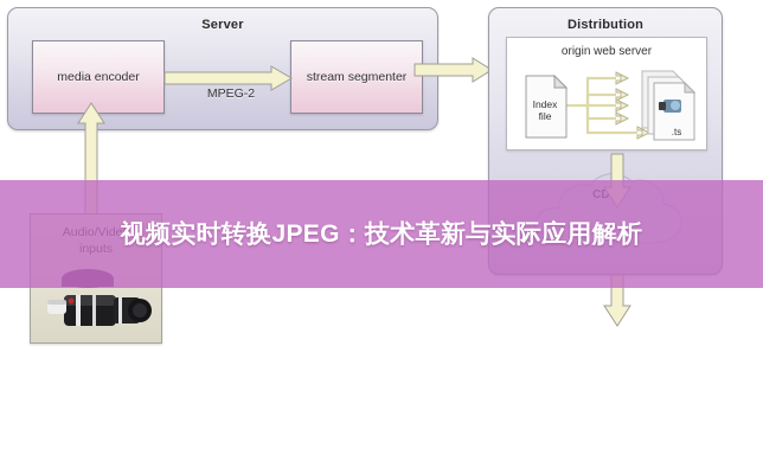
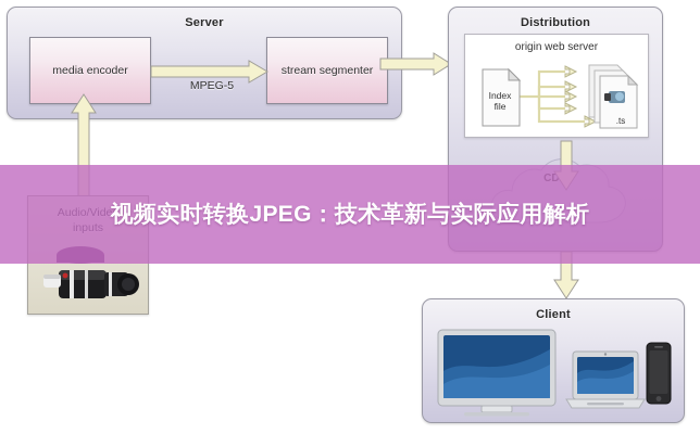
  Server
  media encoder
  stream segmenter
- MPEG-2
+ MPEG-5
  Audio/Video
  inputs
  Distribution
  origin web server
  .ts
  Index
  file
+ Client
  视频实时转换JPEG：技术革新与实际应用解析
